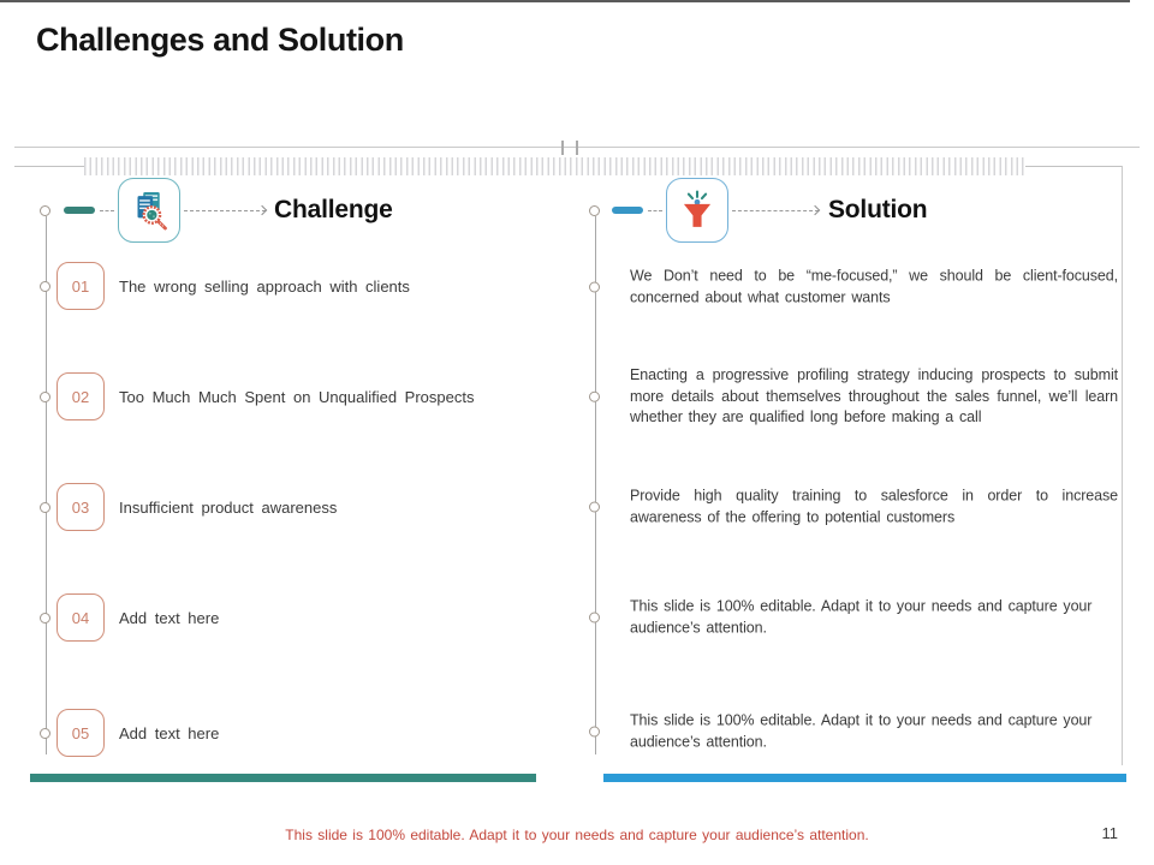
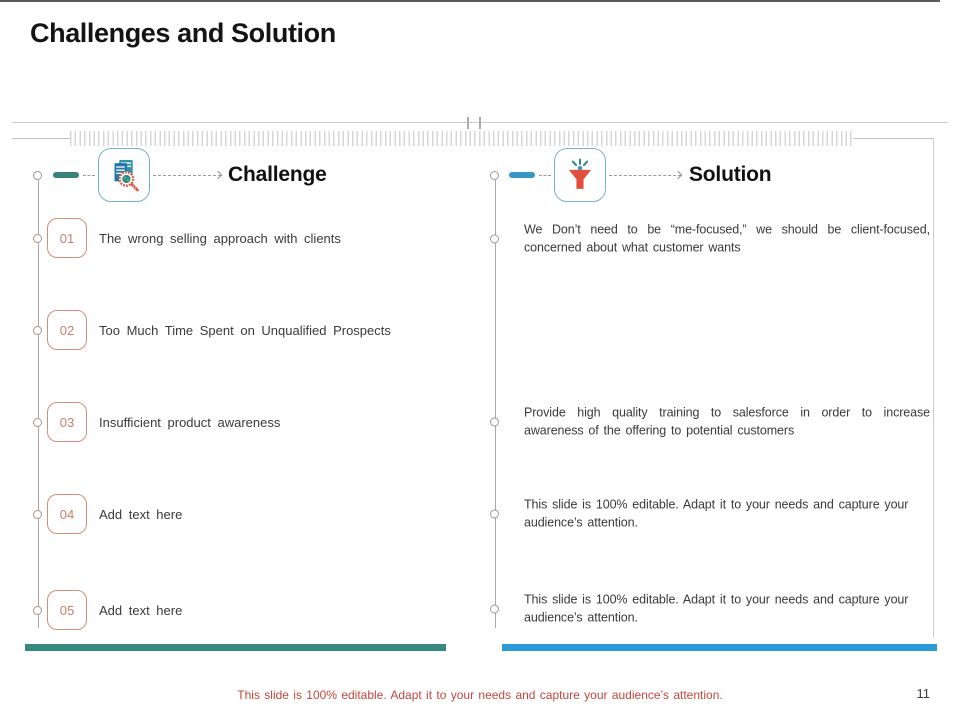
  Challenges and Solution
  Challenge
  Solution
  01
  The wrong selling approach with clients
  02
- Too Much Much Spent on Unqualified Prospects
+ Too Much Time Spent on Unqualified Prospects
  03
  Insufficient product awareness
  04
  Add text here
  05
  Add text here
  We Don’t need to be “me-focused,” we should be client-focused, concerned about what customer wants
- Enacting a progressive profiling strategy inducing prospects to submit more details about themselves throughout the sales funnel, we’ll learn whether they are qualified long before making a call
  Provide high quality training to salesforce in order to increase awareness of the offering to potential customers
  This slide is 100% editable. Adapt it to your needs and capture your audience’s attention.
  This slide is 100% editable. Adapt it to your needs and capture your audience’s attention.
  This slide is 100% editable. Adapt it to your needs and capture your audience’s attention.
  11
